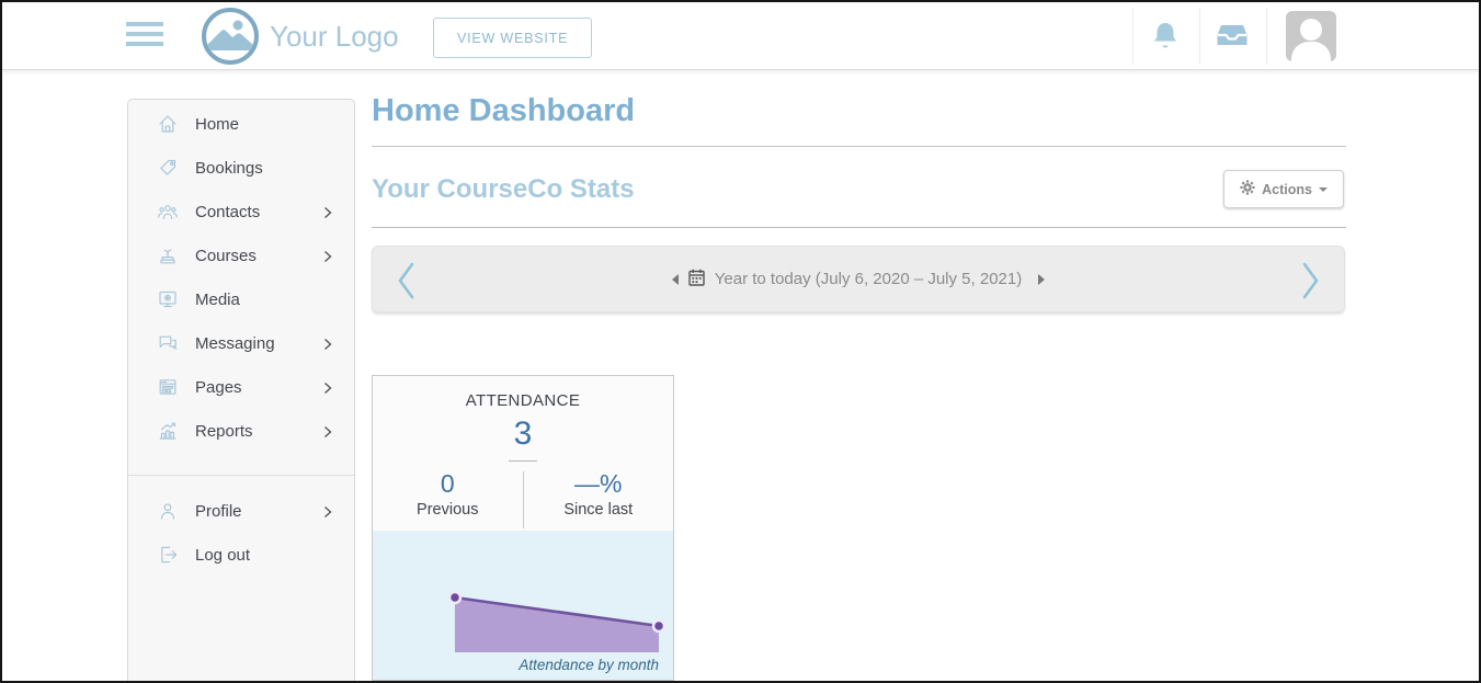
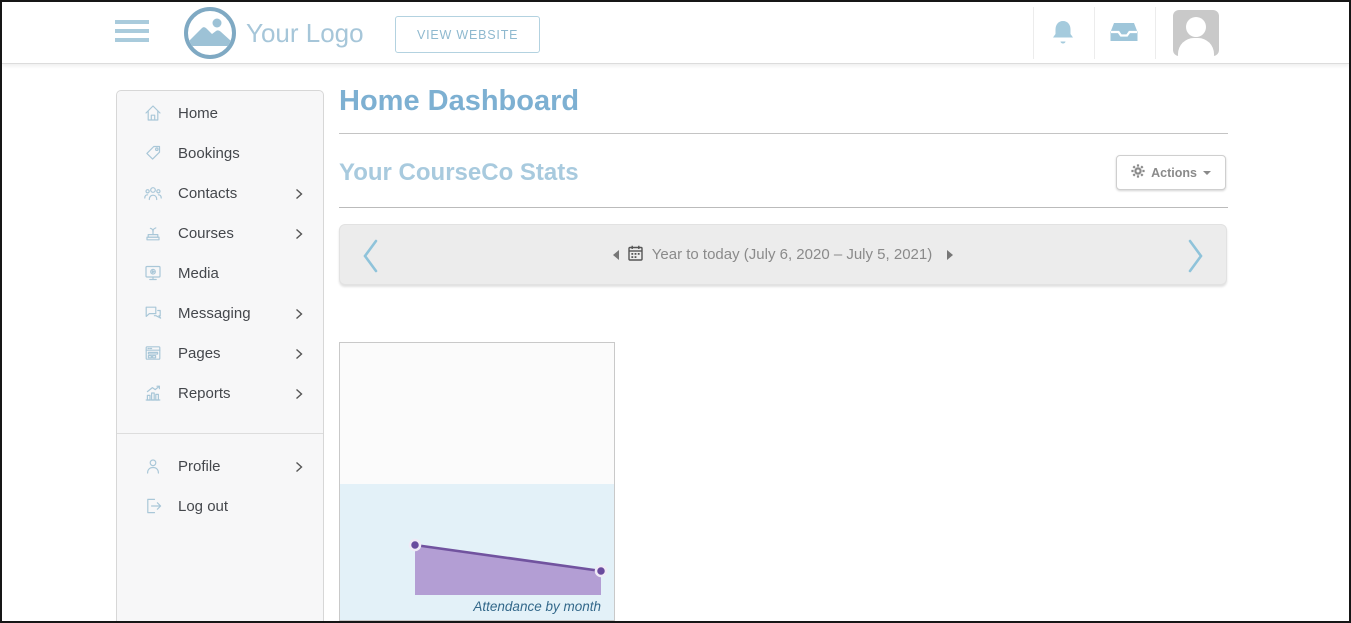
  Your Logo
  VIEW WEBSITE
  Home
  Bookings
  Contacts
  Courses
  Media
  Messaging
  Pages
  Reports
  Profile
  Log out
  Home Dashboard
  Your CourseCo Stats
  Actions
  Year to today (July 6, 2020 – July 5, 2021)
- ATTENDANCE
- 3
- 0
- Previous
- —%
- Since last
  Attendance by month
